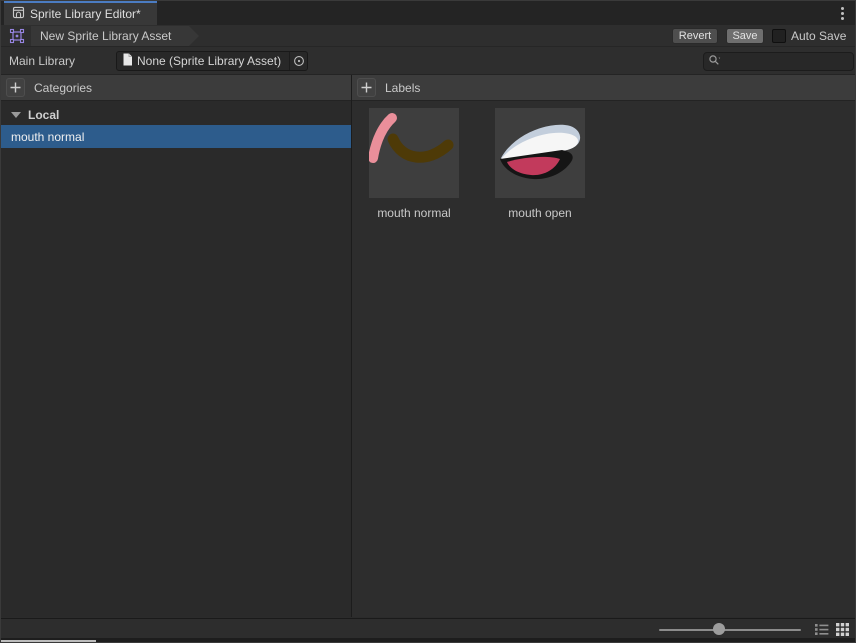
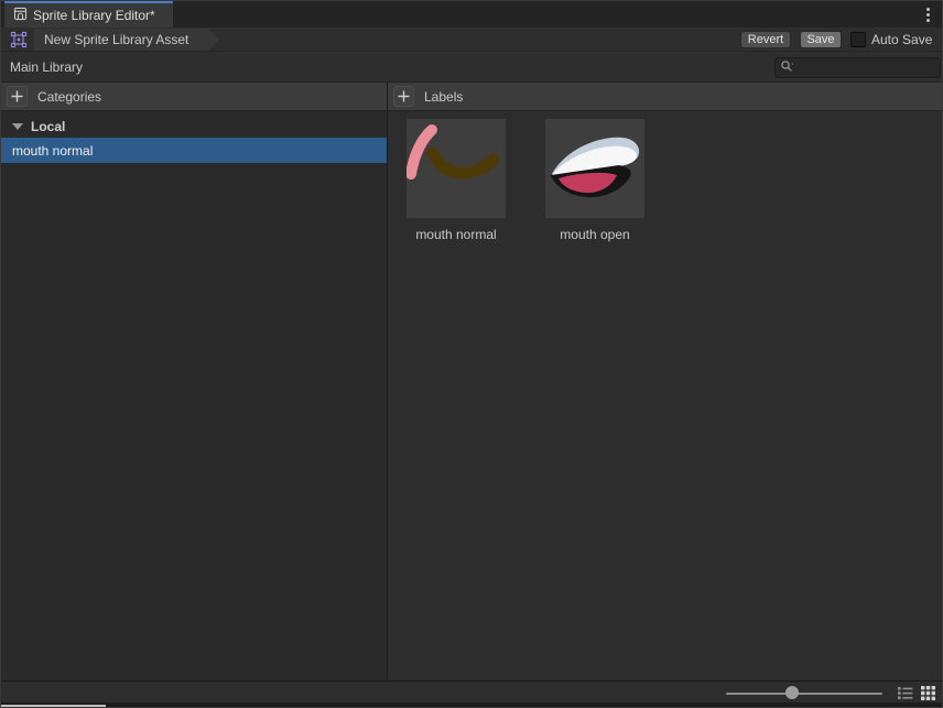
  Sprite Library Editor*
  New Sprite Library Asset
  Revert
  Save
  Auto Save
  Main Library
- None (Sprite Library Asset)
  Categories
  Labels
  Local
  mouth normal
  mouth normal
  mouth open
